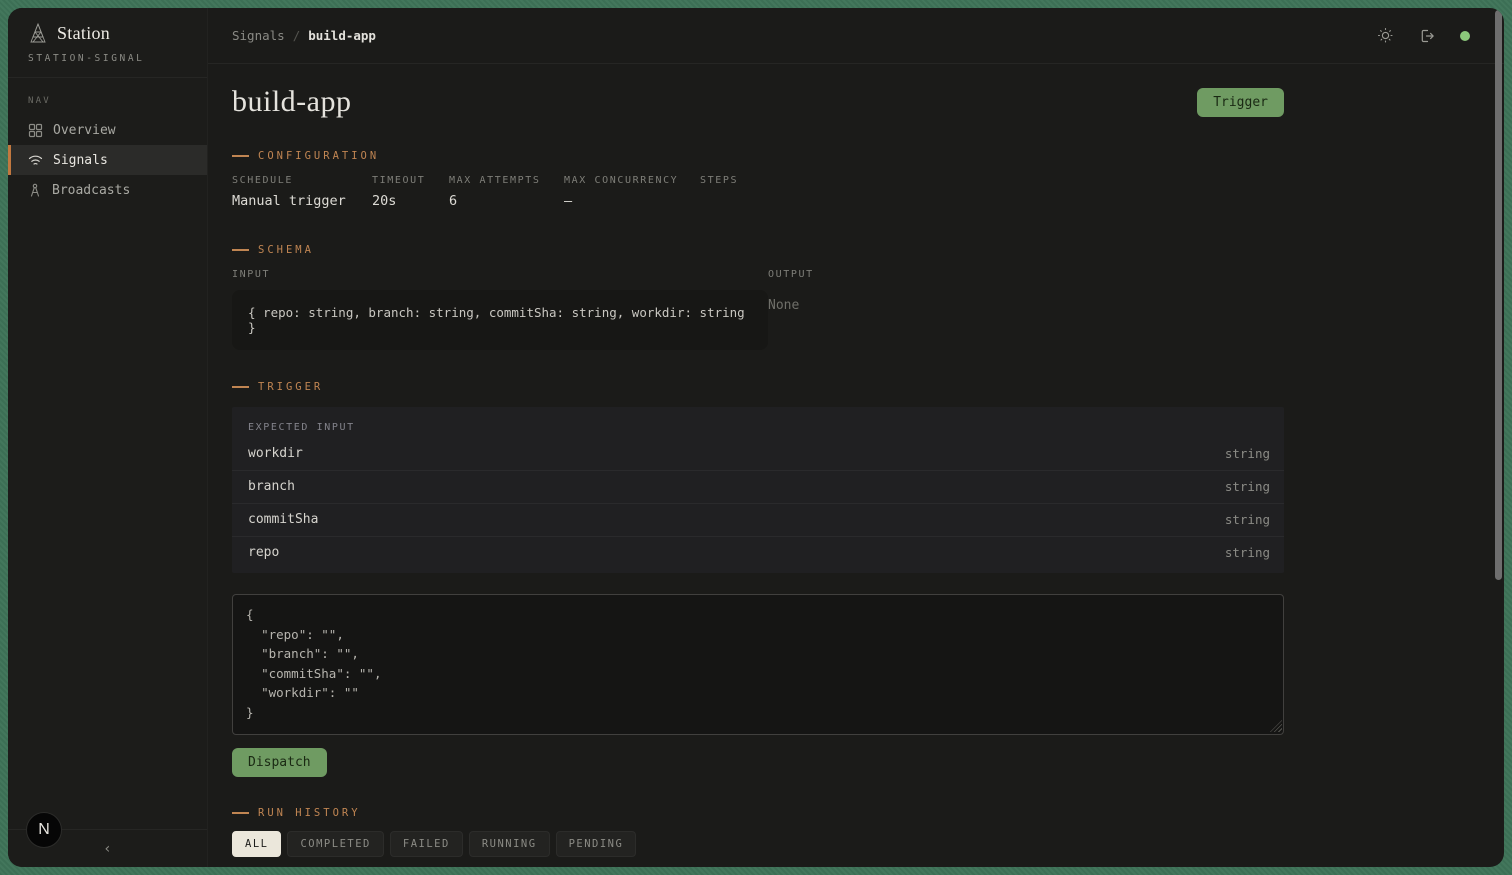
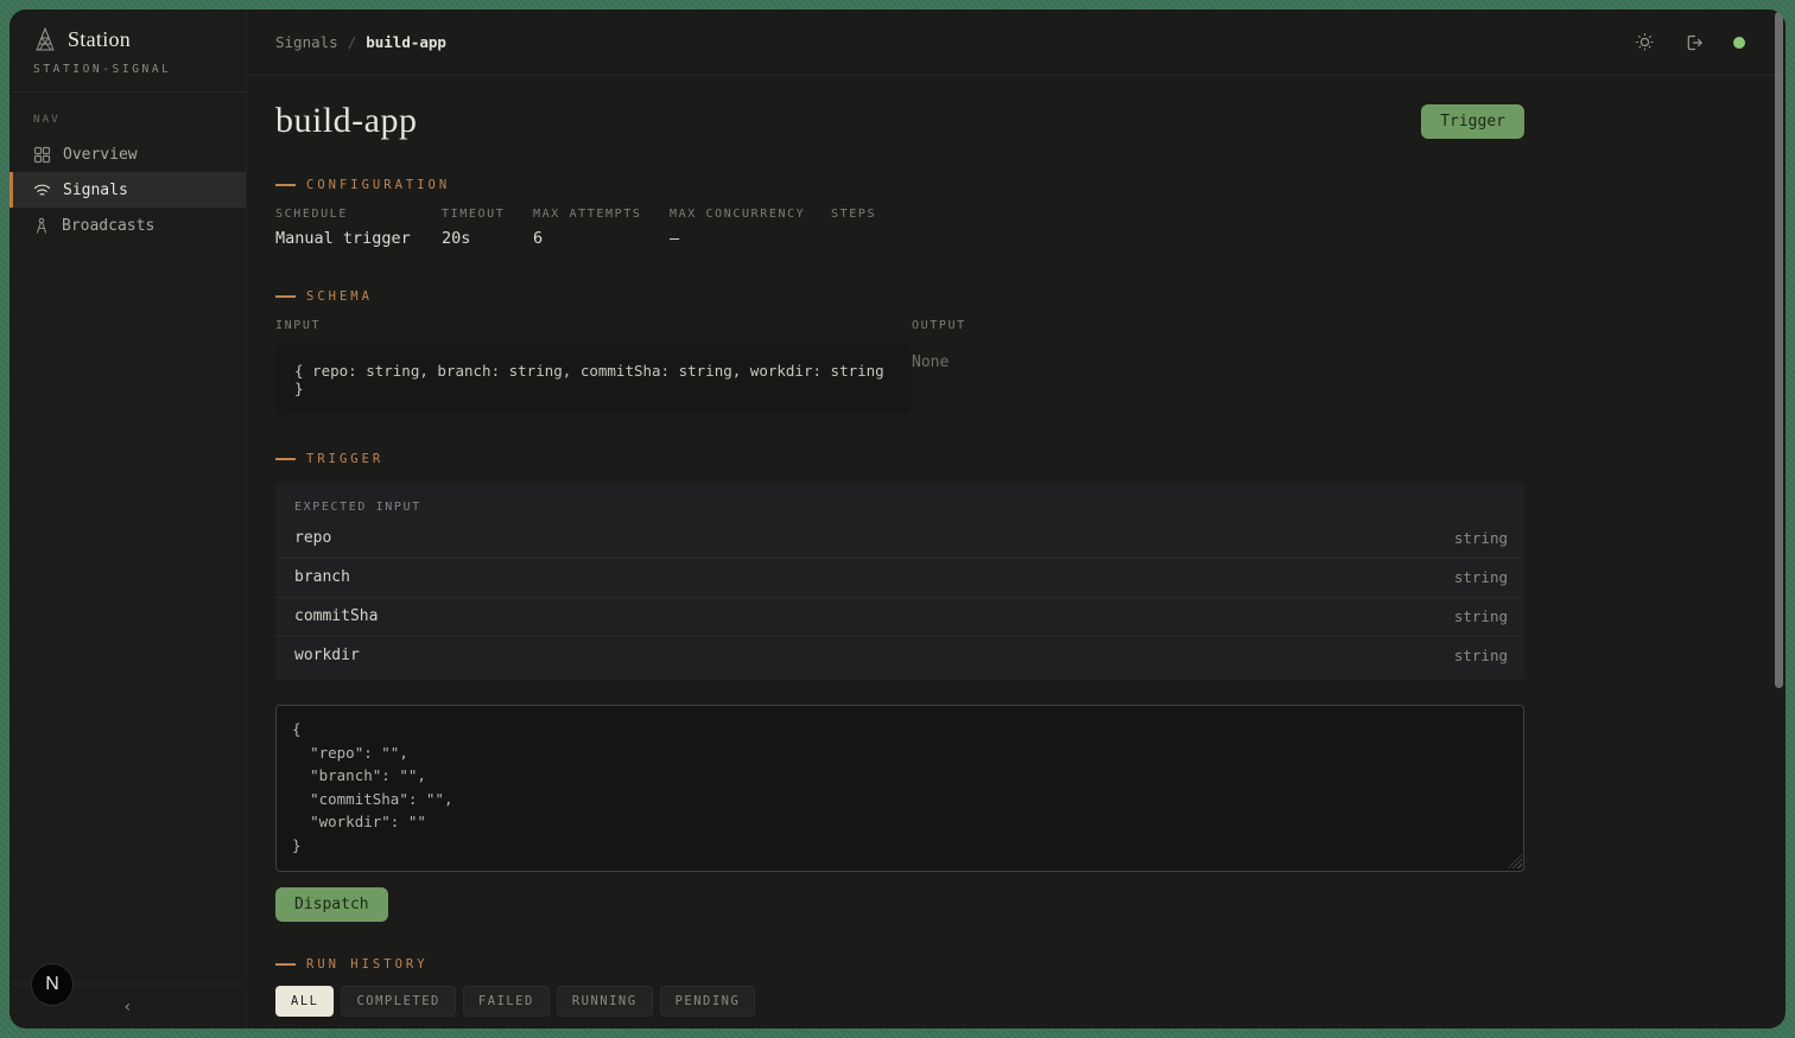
  Station
  STATION-SIGNAL
  NAV
  Overview
  Signals
  Broadcasts
  N
  ‹
  Signals
  /
  build-app
  build-app
  Trigger
  CONFIGURATION
  SCHEDULE
  Manual trigger
  TIMEOUT
  20s
  MAX ATTEMPTS
  6
  MAX CONCURRENCY
  —
  STEPS
  SCHEMA
  INPUT
  { repo: string, branch: string, commitSha: string, workdir: string }
  OUTPUT
  None
  TRIGGER
  EXPECTED INPUT
- workdir
+ repo
  string
  branch
  string
  commitSha
  string
- repo
+ workdir
  string
  {
  "repo": "",
  "branch": "",
  "commitSha": "",
  "workdir": ""
  }
  Dispatch
  RUN HISTORY
  ALL
  COMPLETED
  FAILED
  RUNNING
  PENDING
